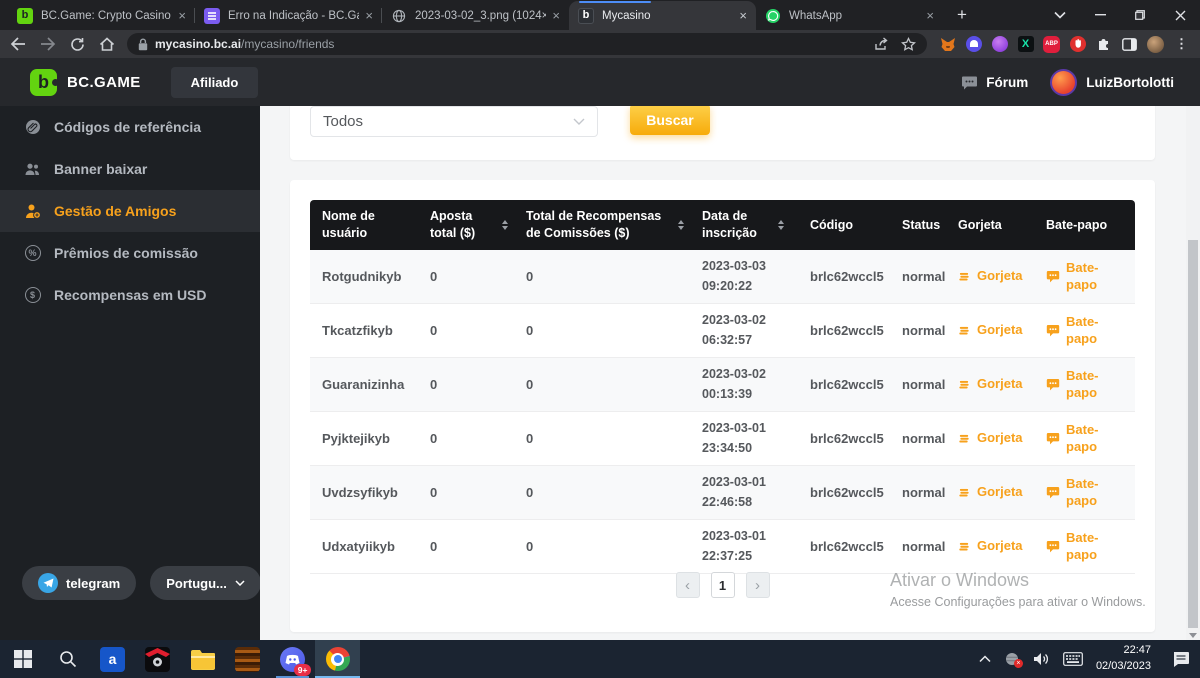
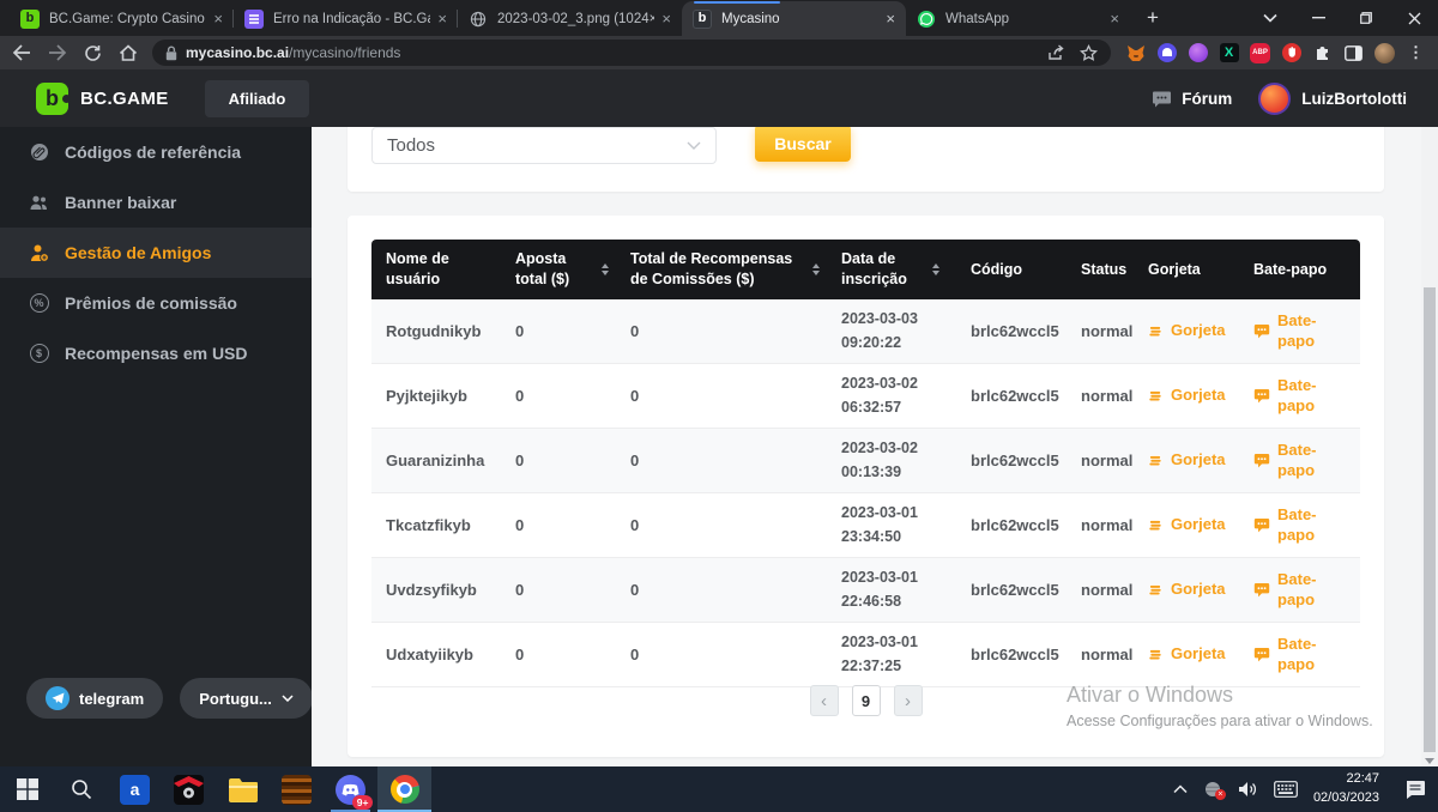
  b
  BC.Game: Crypto Casino
  ×
  Erro na Indicação - BC.G
  ×
  2023-03-02_3.png (1024×
  ×
  b
  Mycasino
  ×
  WhatsApp
  ×
  +
  mycasino.bc.ai/mycasino/friends
  X
  ⋮
  b
  BC.GAME
  Afiliado
  Fórum
  LuizBortolotti
  Códigos de referência
  Banner baixar
  Gestão de Amigos
  %
  Prêmios de comissão
  $
  Recompensas em USD
  telegram
  Portugu...
  Todos
  Buscar
  Nome de usuário
  Aposta total ($)
  Total de Recompensas de Comissões ($)
  Data de inscrição
  Código
  Status
  Gorjeta
  Bate-papo
  Rotgudnikyb
  0
  0
  2023-03-03
  09:20:22
  brlc62wccl5
  normal
  Gorjeta
  Bate-papo
- Tkcatzfikyb
+ Pyjktejikyb
  0
  0
  2023-03-02
  06:32:57
  brlc62wccl5
  normal
  Gorjeta
  Bate-papo
  Guaranizinha
  0
  0
  2023-03-02
  00:13:39
  brlc62wccl5
  normal
  Gorjeta
  Bate-papo
- Pyjktejikyb
+ Tkcatzfikyb
  0
  0
  2023-03-01
  23:34:50
  brlc62wccl5
  normal
  Gorjeta
  Bate-papo
  Uvdzsyfikyb
  0
  0
  2023-03-01
  22:46:58
  brlc62wccl5
  normal
  Gorjeta
  Bate-papo
  Udxatyiikyb
  0
  0
  2023-03-01
  22:37:25
  brlc62wccl5
  normal
  Gorjeta
  Bate-papo
  ‹
- 1
+ 9
  ›
  Ativar o Windows
  Acesse Configurações para ativar o Windows.
  a
  9+
  22:47
  02/03/2023
